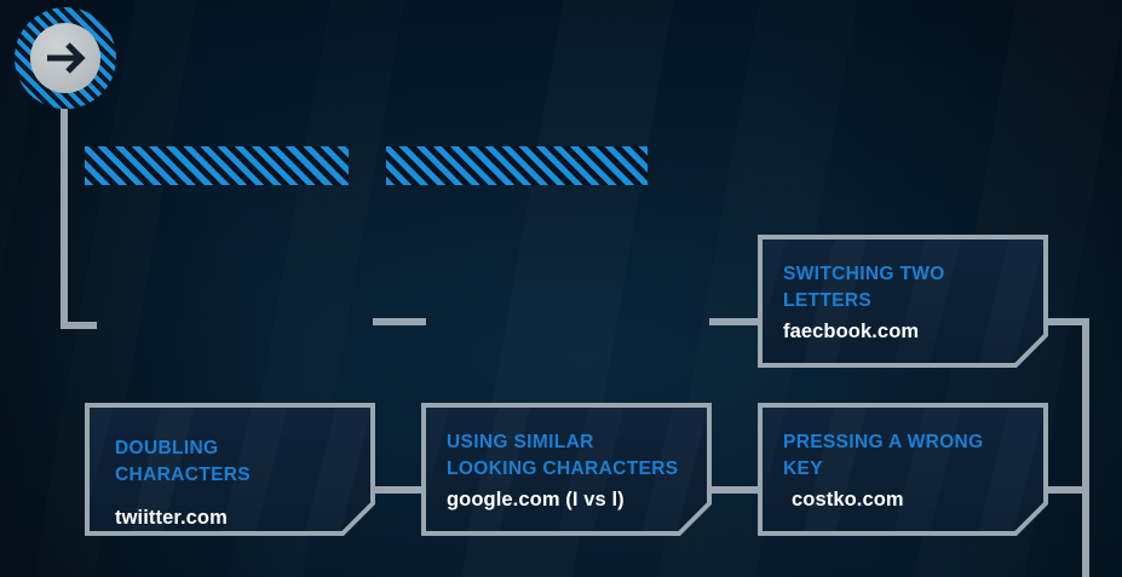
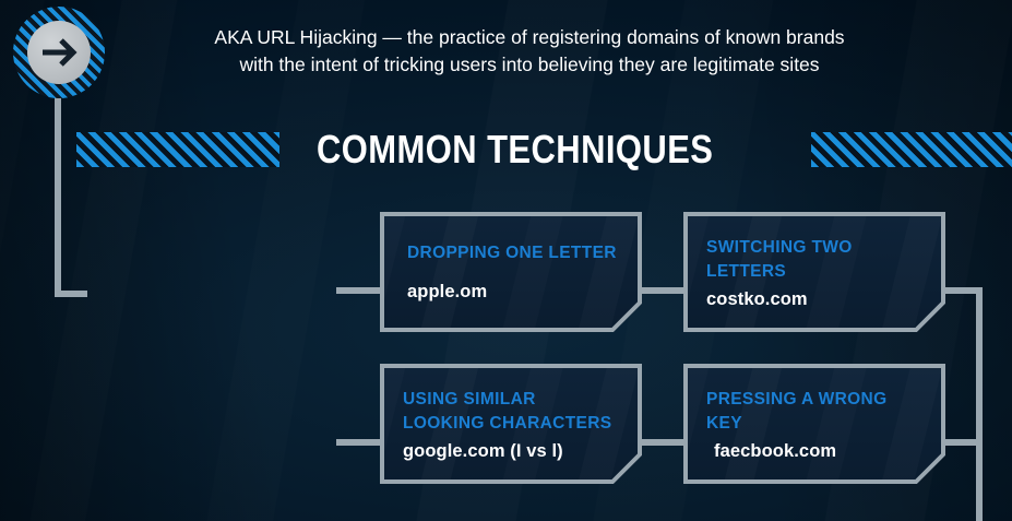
+ AKA URL Hijacking — the practice of registering domains of known brands
+ with the intent of tricking users into believing they are legitimate sites
+ COMMON TECHNIQUES
+ DROPPING ONE LETTER
+ apple.om
  SWITCHING TWO
  LETTERS
- faecbook.com
+ costko.com
- DOUBLING CHARACTERS
- twiitter.com
  USING SIMILAR
  LOOKING CHARACTERS
  google.com (I vs l)
  PRESSING A WRONG
  KEY
- costko.com
+ faecbook.com
